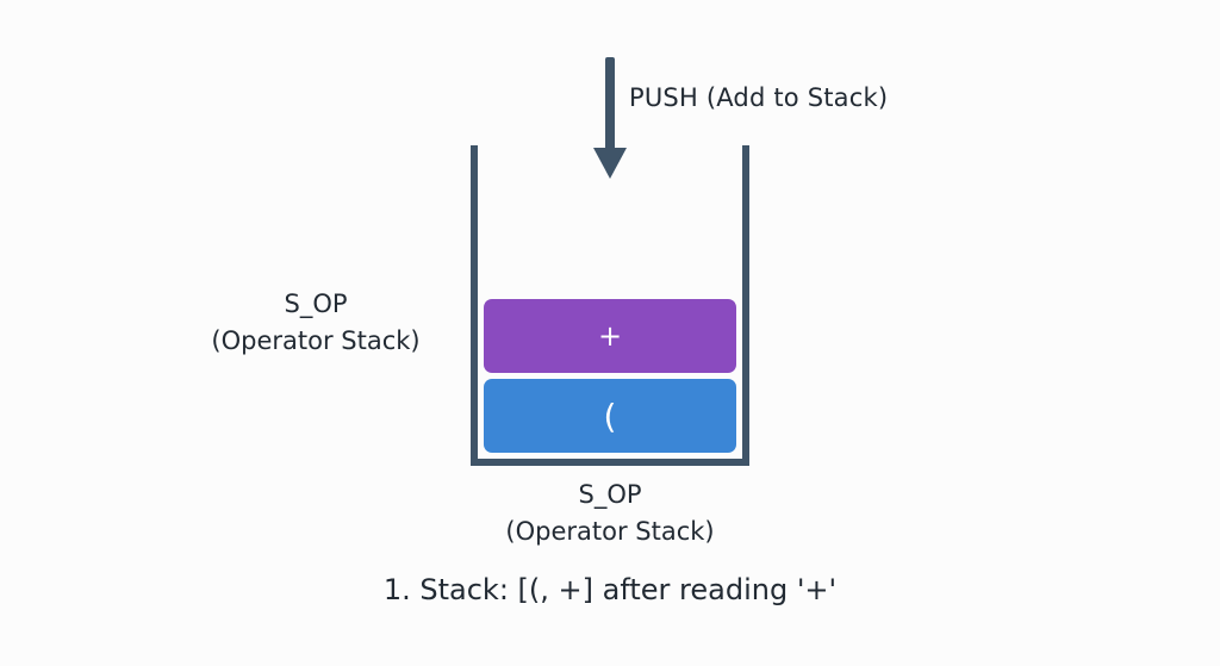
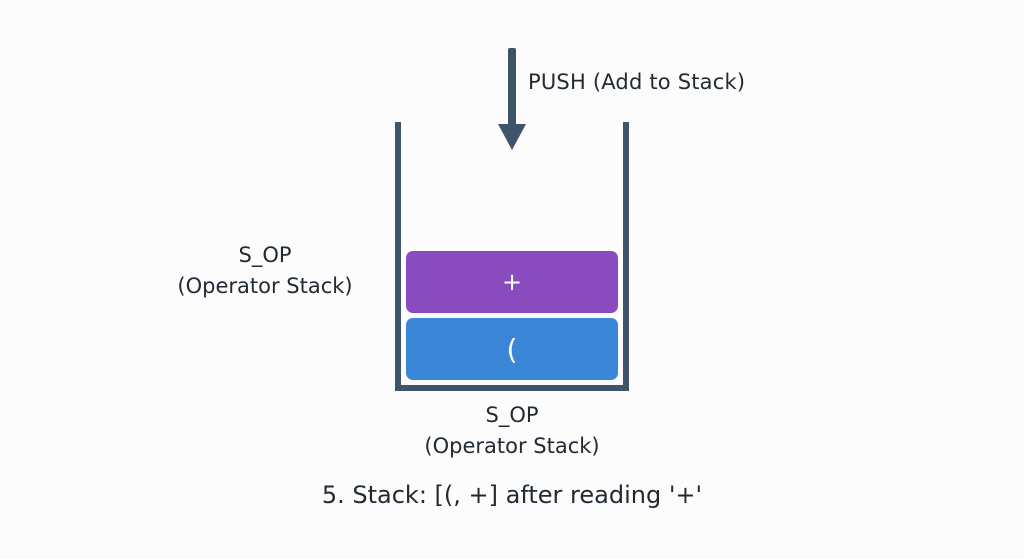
  PUSH (Add to Stack)
  S_OP
  (Operator Stack)
  +
  (
  S_OP
  (Operator Stack)
- 1. Stack: [(, +] after reading '+'
+ 5. Stack: [(, +] after reading '+'
